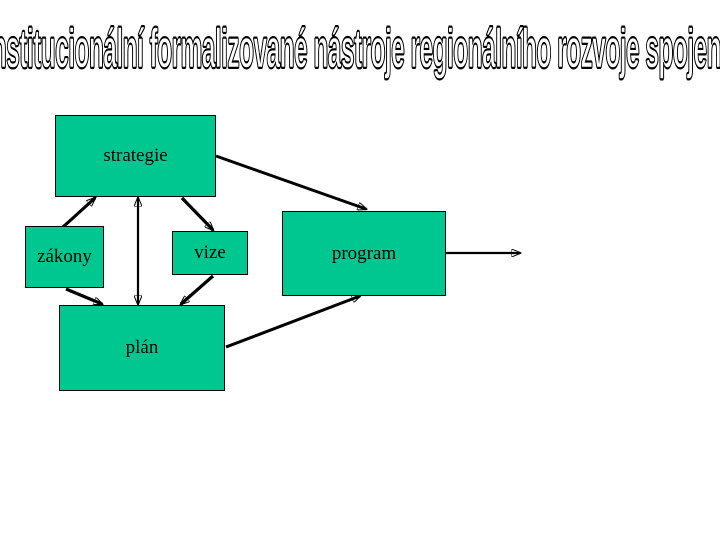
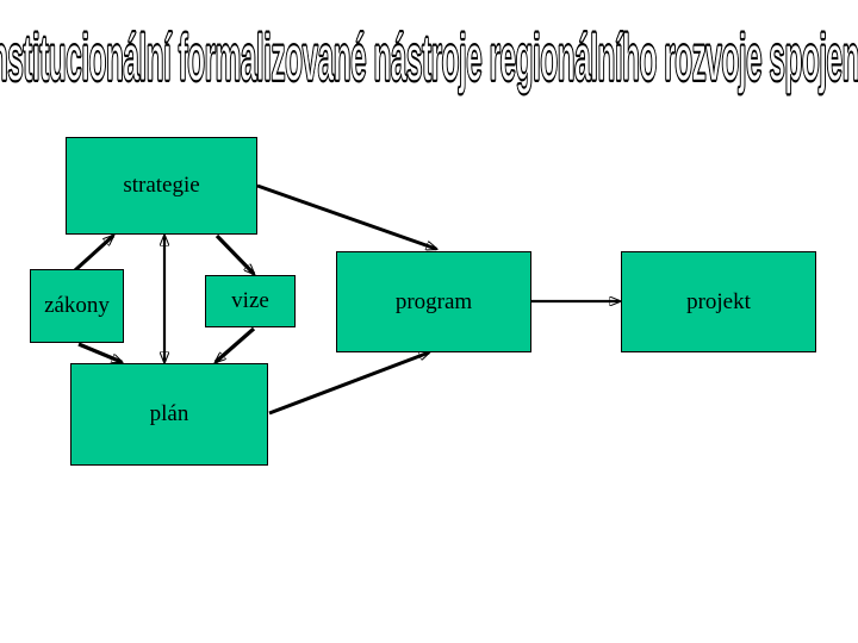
  stitucionální formalizované nástroje regionálního rozvoje spojen
  strategie
  zákony
  vize
  plán
  program
+ projekt
